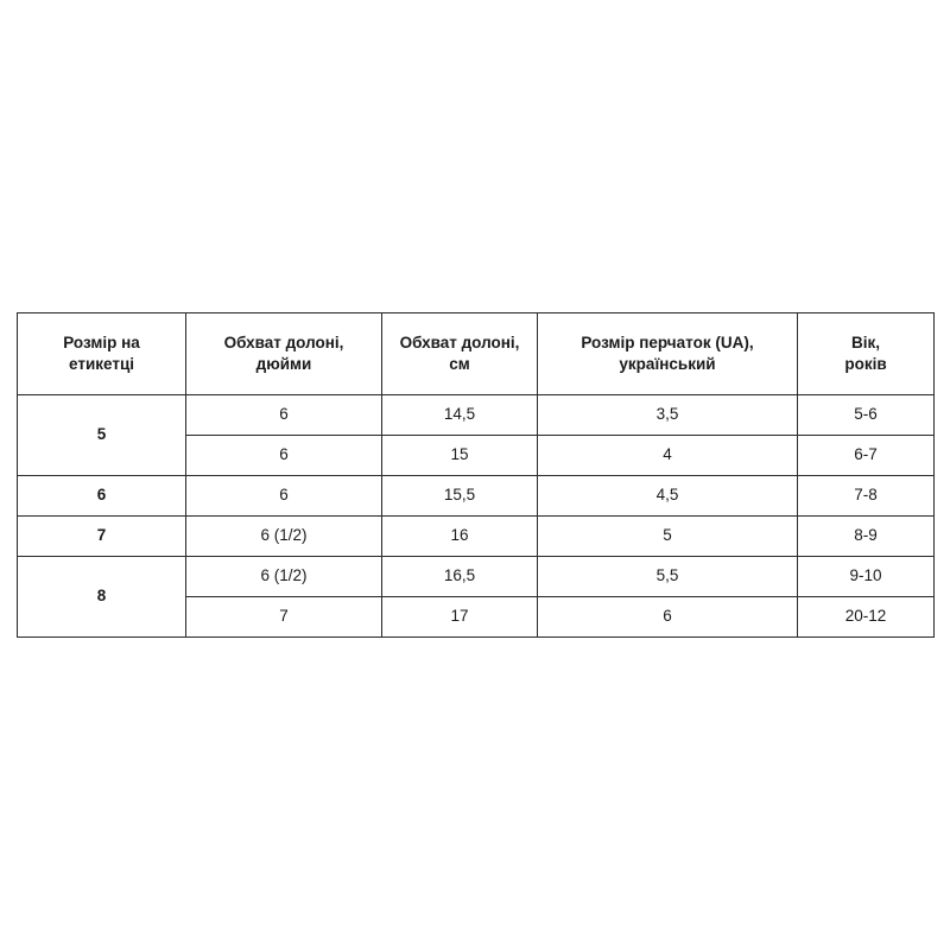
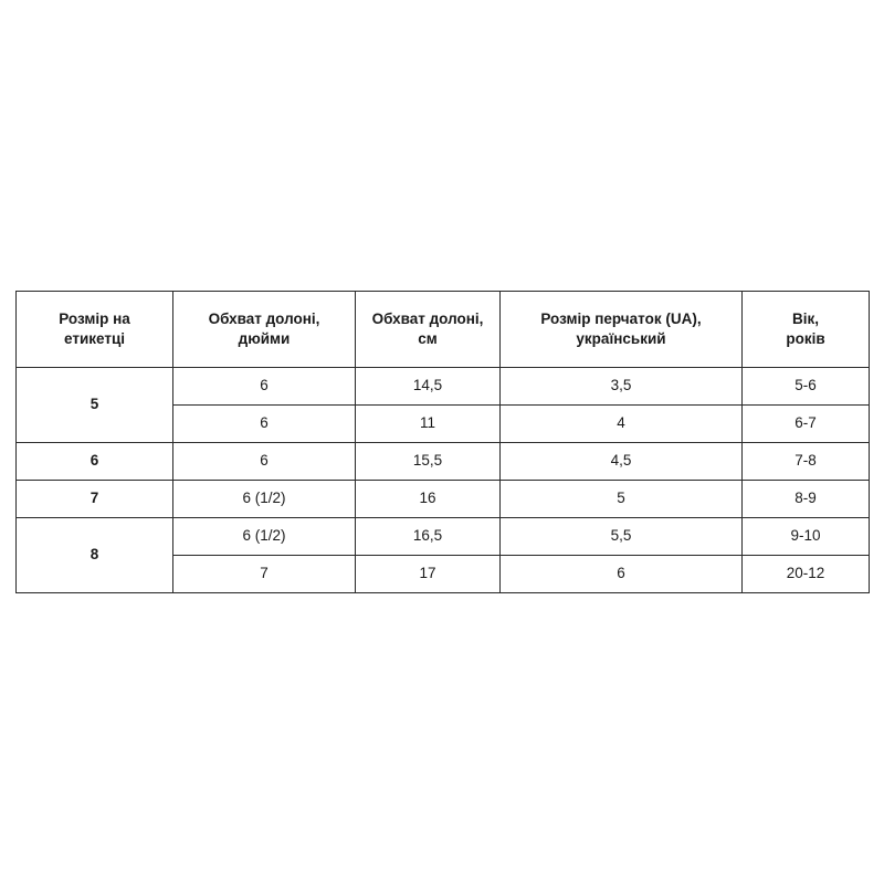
  Розмір наетикетці	Обхват долоні,дюйми	Обхват долоні,см	Розмір перчаток (UA),український	Вік,років
  5	6	14,5	3,5	5-6
- 6	15	4	6-7
+ 6	11	4	6-7
  6	6	15,5	4,5	7-8
  7	6 (1/2)	16	5	8-9
  8	6 (1/2)	16,5	5,5	9-10
  7	17	6	20-12
